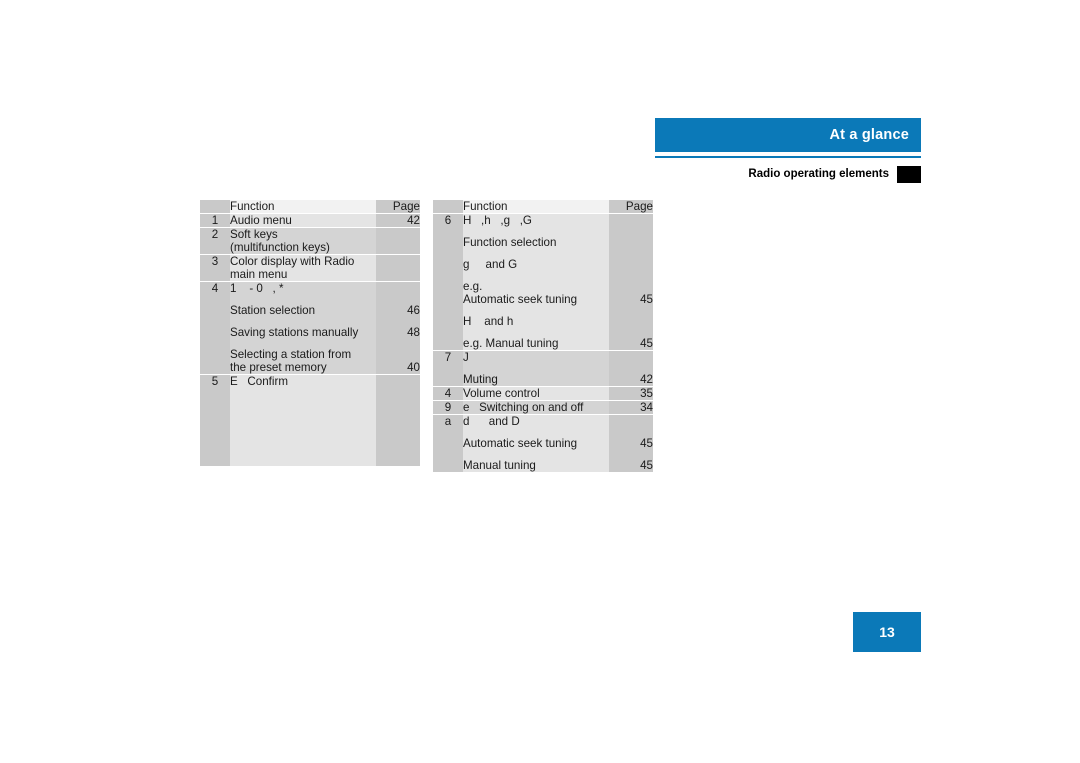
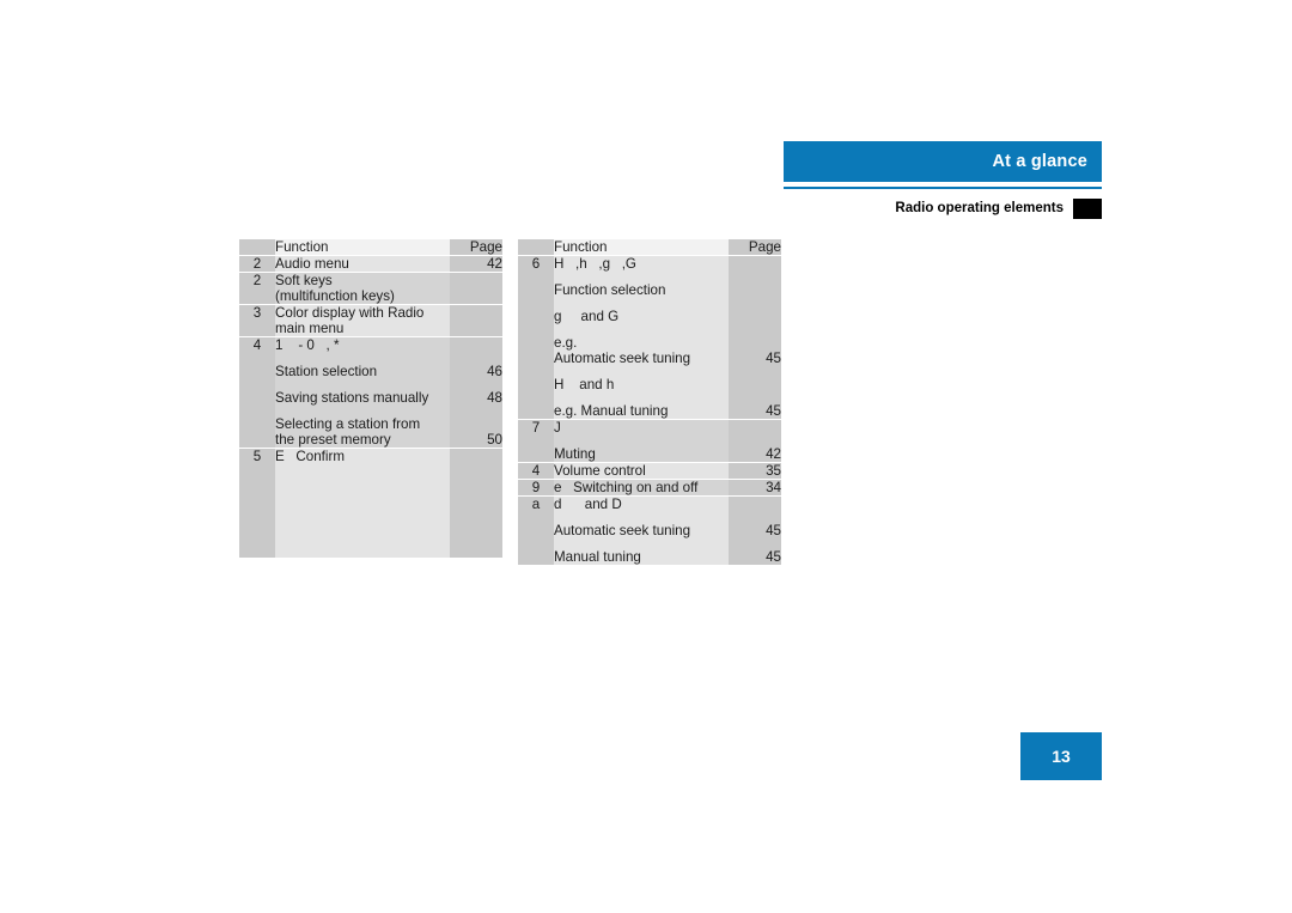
  At a glance
  Radio operating elements
  	Function	Page
- 1	Audio menu	42
+ 2	Audio menu	42
  2	Soft keys(multifunction keys)
  3	Color display with Radiomain menu
- 4	1 - 0 , *Station selectionSaving stations manuallySelecting a station fromthe preset memory	4648 40
+ 4	1 - 0 , *Station selectionSaving stations manuallySelecting a station fromthe preset memory	4648 50
  5	E Confirm
  	Function	Page
  6	H ,h ,g ,GFunction selectiong and Ge.g.Automatic seek tuningH and he.g. Manual tuning	45 45
  7	JMuting	42
  4	Volume control	35
  9	e Switching on and off	34
  a	d and DAutomatic seek tuningManual tuning	4545
  13
